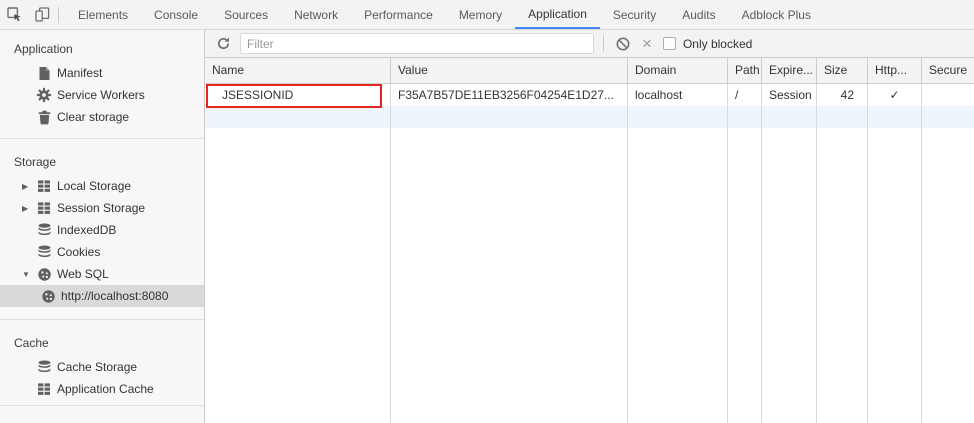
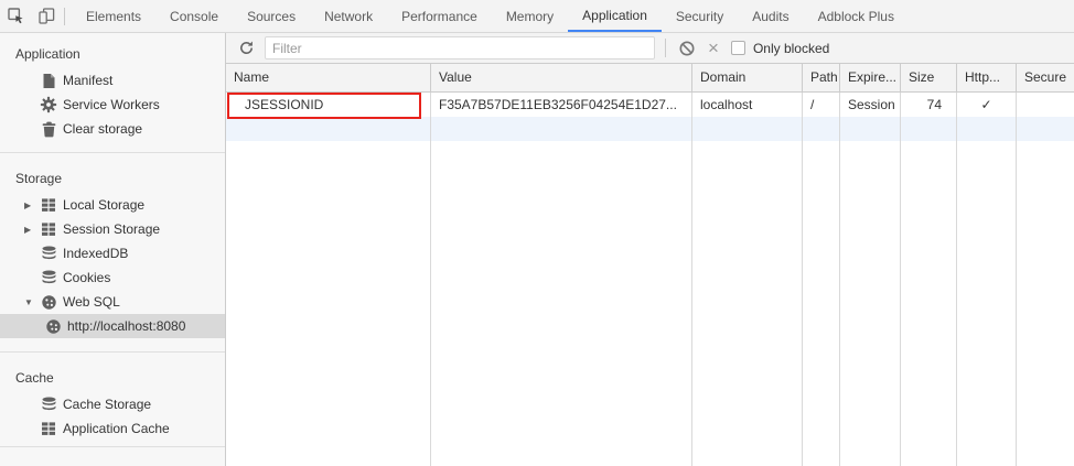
  Elements
  Console
  Sources
  Network
  Performance
  Memory
  Application
  Security
  Audits
  Adblock Plus
  Application
  Manifest
  Service Workers
  Clear storage
  Storage
  ▶
  Local Storage
  ▶
  Session Storage
  IndexedDB
  Cookies
  ▼
  Web SQL
  http://localhost:8080
  Cache
  Cache Storage
  Application Cache
  Filter
  ×
  Only blocked
  Name
  Value
  Domain
  Path
  Expire...
  Size
  Http...
  Secure
  JSESSIONID
  F35A7B57DE11EB3256F04254E1D27...
  localhost
  /
  Session
- 42
+ 74
  ✓
